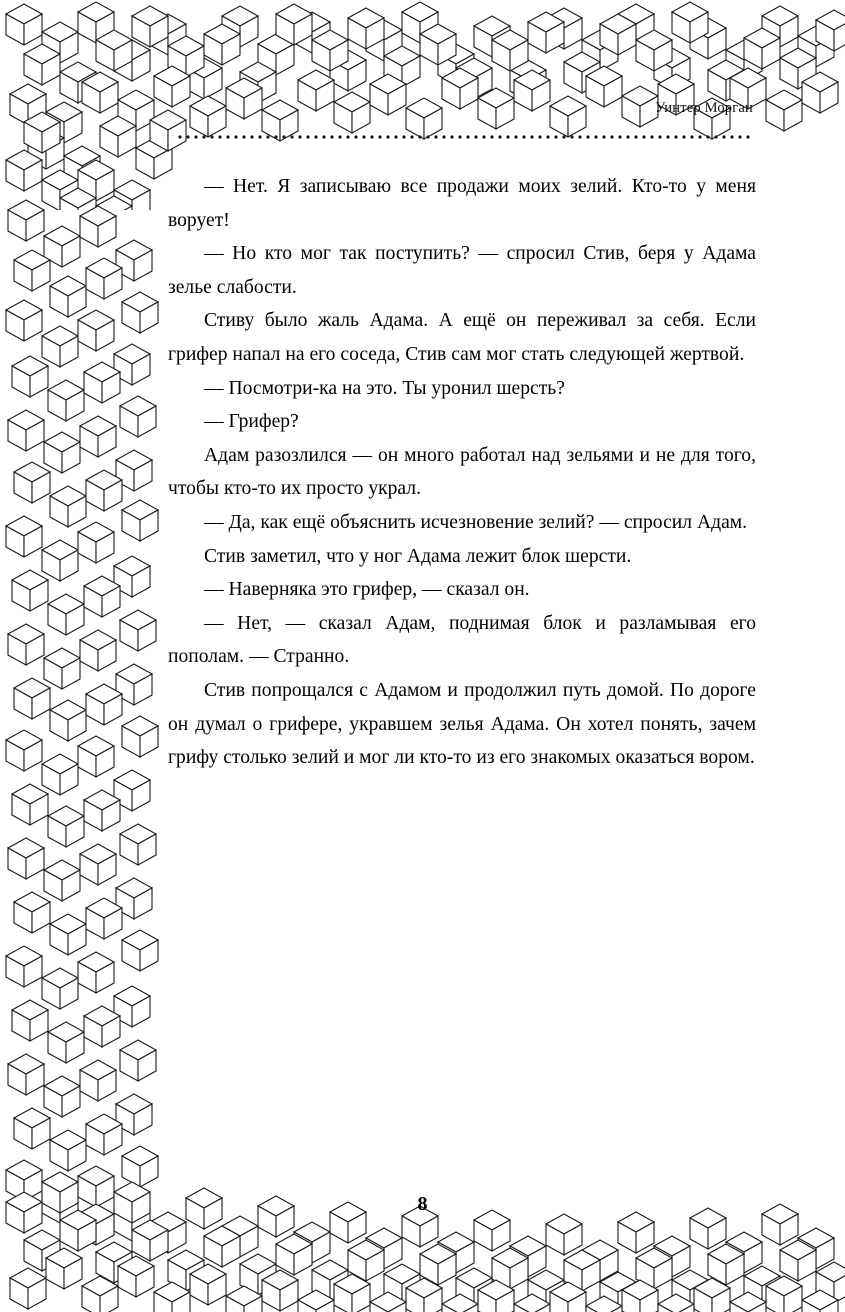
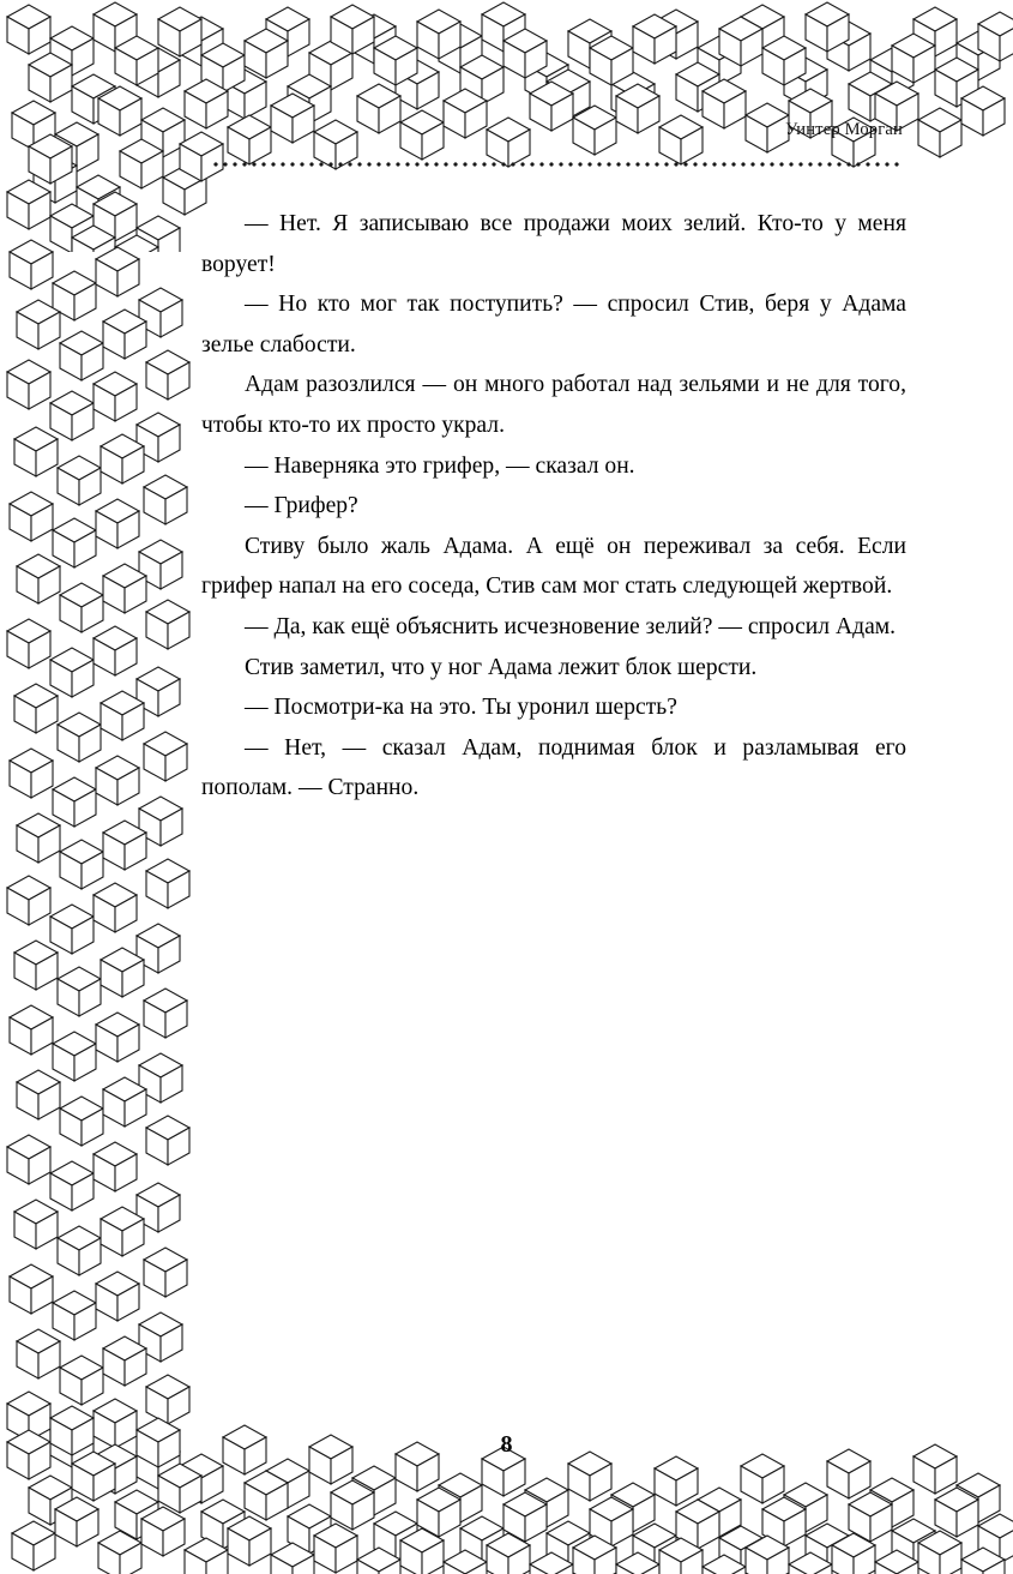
  Уинтер Морган
  — Нет. Я записываю все продажи моих зелий. Кто-то у меня ворует!
  — Но кто мог так поступить? — спросил Стив, беря у Адама зелье слабости.
- Стиву было жаль Адама. А ещё он переживал за себя. Если грифер напал на его соседа, Стив сам мог стать следующей жертвой.
+ Адам разозлился — он много работал над зельями и не для того, чтобы кто-то их просто украл.
- — Посмотри-ка на это. Ты уронил шерсть?
+ — Наверняка это грифер, — сказал он.
  — Грифер?
- Адам разозлился — он много работал над зельями и не для того, чтобы кто-то их просто украл.
+ Стиву было жаль Адама. А ещё он переживал за себя. Если грифер напал на его соседа, Стив сам мог стать следующей жертвой.
  — Да, как ещё объяснить исчезновение зелий? — спросил Адам.
  Стив заметил, что у ног Адама лежит блок шерсти.
- — Наверняка это грифер, — сказал он.
+ — Посмотри-ка на это. Ты уронил шерсть?
  — Нет, — сказал Адам, поднимая блок и разламывая его пополам. — Странно.
- Стив попрощался с Адамом и продолжил путь домой. По дороге он думал о грифере, укравшем зелья Адама. Он хотел понять, зачем грифу столько зелий и мог ли кто-то из его знакомых оказаться вором.
  8
